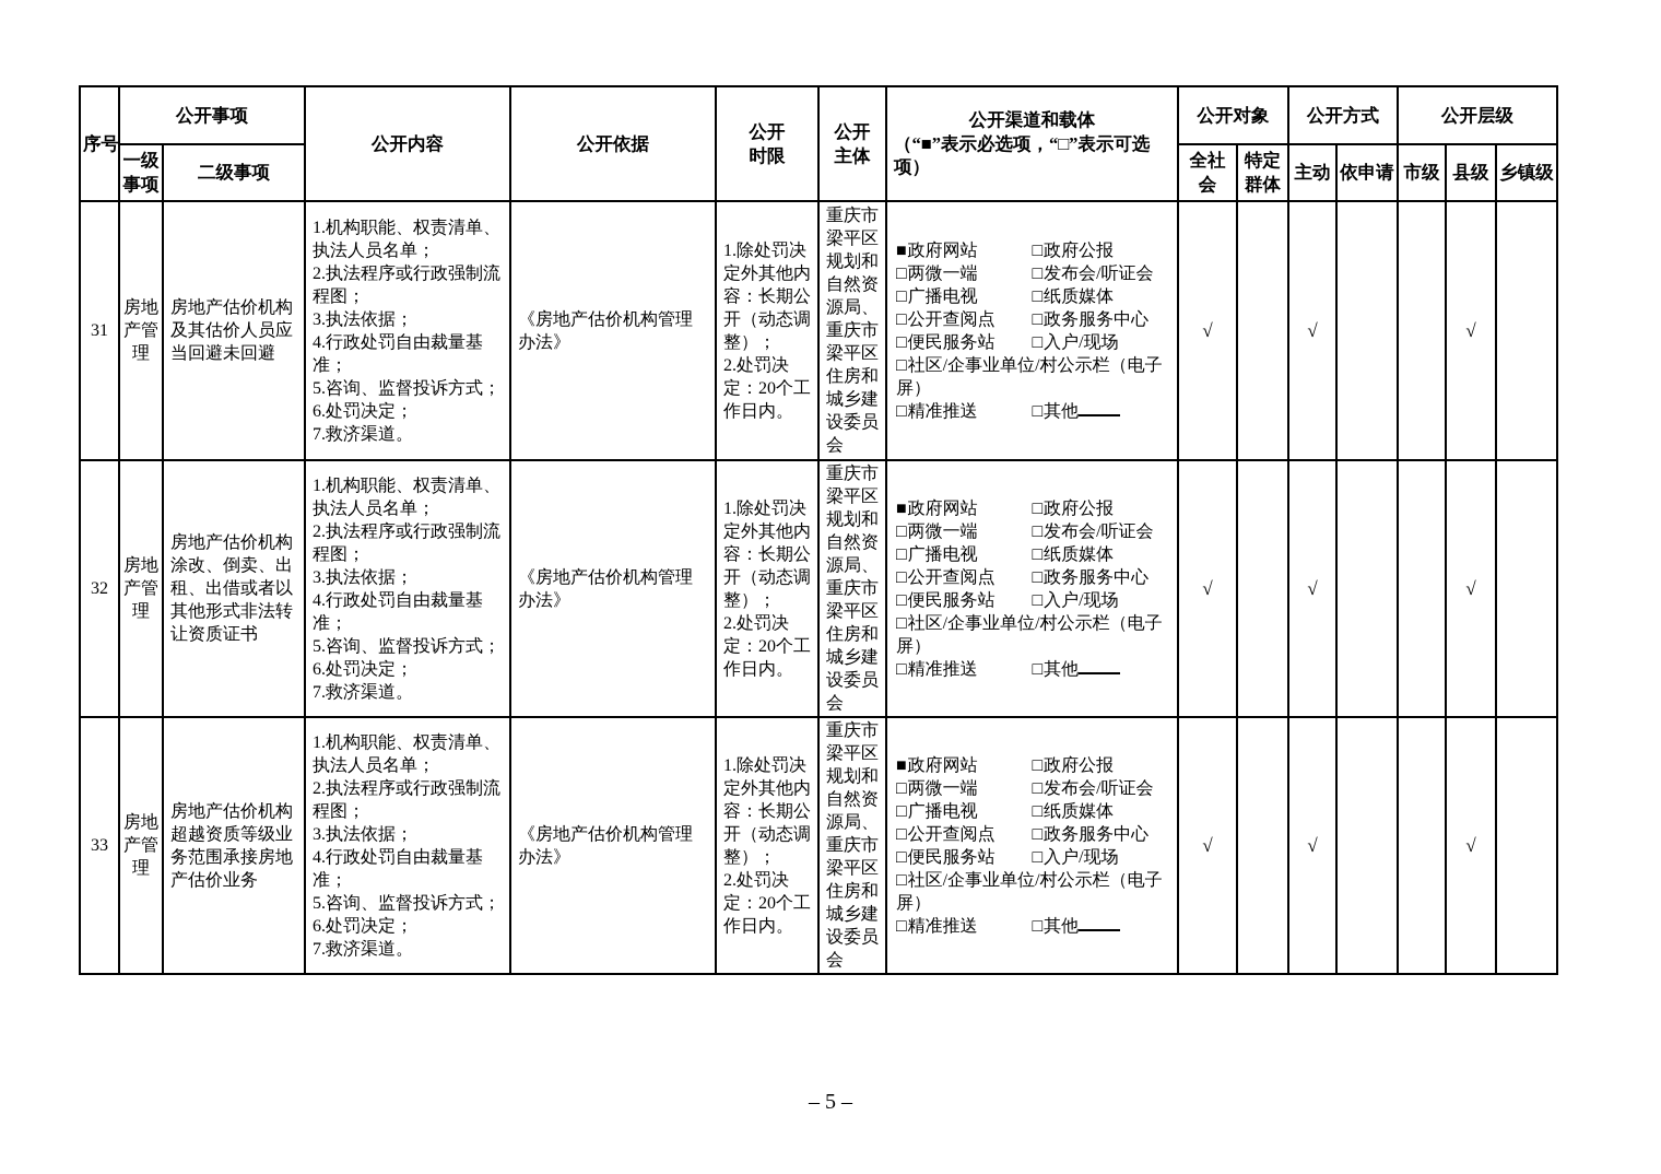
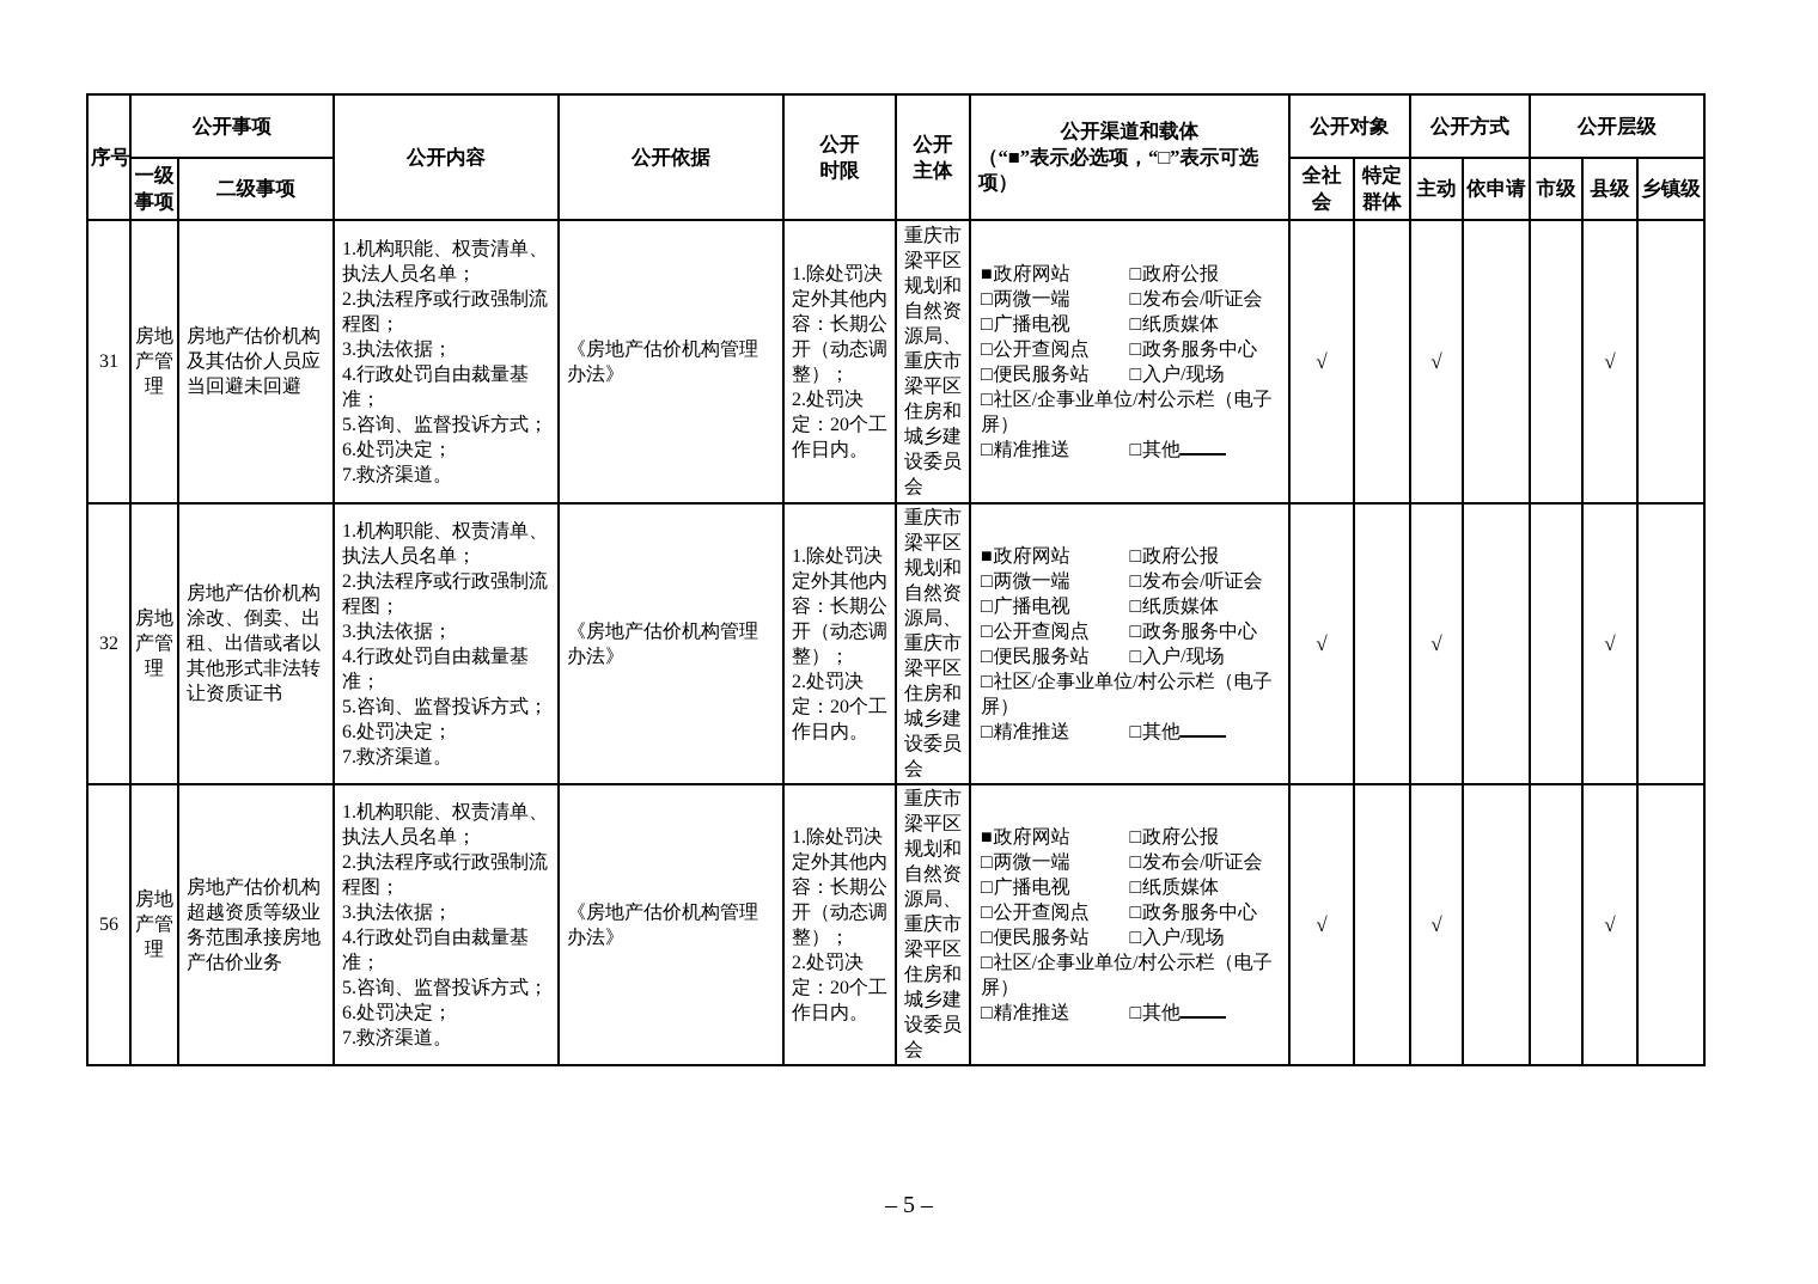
  序号	公开事项	公开内容	公开依据	公开时限	公开主体	公开渠道和载体 （“■”表示必选项，“□”表示可选项）	公开对象	公开方式	公开层级
  一级事项	二级事项	全社会	特定群体	主动	依申请	市级	县级	乡镇级
  31	房地产管理	房地产估价机构及其估价人员应当回避未回避	1.机构职能、权责清单、执法人员名单； 2.执法程序或行政强制流程图； 3.执法依据； 4.行政处罚自由裁量基准； 5.咨询、监督投诉方式； 6.处罚决定； 7.救济渠道。	《房地产估价机构管理办法》	1.除处罚决定外其他内容：长期公开（动态调整）； 2.处罚决定：20个工作日内。	重庆市梁平区规划和自然资源局、重庆市梁平区住房和城乡建设委员会	■政府网站 □政府公报□两微一端 □发布会/听证会□广播电视 □纸质媒体□公开查阅点 □政务服务中心□便民服务站 □入户/现场□社区/企事业单位/村公示栏（电子屏）□精准推送 □其他	√		√			√
  32	房地产管理	房地产估价机构涂改、倒卖、出租、出借或者以其他形式非法转让资质证书	1.机构职能、权责清单、执法人员名单； 2.执法程序或行政强制流程图； 3.执法依据； 4.行政处罚自由裁量基准； 5.咨询、监督投诉方式； 6.处罚决定； 7.救济渠道。	《房地产估价机构管理办法》	1.除处罚决定外其他内容：长期公开（动态调整）； 2.处罚决定：20个工作日内。	重庆市梁平区规划和自然资源局、重庆市梁平区住房和城乡建设委员会	■政府网站 □政府公报□两微一端 □发布会/听证会□广播电视 □纸质媒体□公开查阅点 □政务服务中心□便民服务站 □入户/现场□社区/企事业单位/村公示栏（电子屏）□精准推送 □其他	√		√			√
- 33	房地产管理	房地产估价机构超越资质等级业务范围承接房地产估价业务	1.机构职能、权责清单、执法人员名单； 2.执法程序或行政强制流程图； 3.执法依据； 4.行政处罚自由裁量基准； 5.咨询、监督投诉方式； 6.处罚决定； 7.救济渠道。	《房地产估价机构管理办法》	1.除处罚决定外其他内容：长期公开（动态调整）； 2.处罚决定：20个工作日内。	重庆市梁平区规划和自然资源局、重庆市梁平区住房和城乡建设委员会	■政府网站 □政府公报□两微一端 □发布会/听证会□广播电视 □纸质媒体□公开查阅点 □政务服务中心□便民服务站 □入户/现场□社区/企事业单位/村公示栏（电子屏）□精准推送 □其他	√		√			√
+ 56	房地产管理	房地产估价机构超越资质等级业务范围承接房地产估价业务	1.机构职能、权责清单、执法人员名单； 2.执法程序或行政强制流程图； 3.执法依据； 4.行政处罚自由裁量基准； 5.咨询、监督投诉方式； 6.处罚决定； 7.救济渠道。	《房地产估价机构管理办法》	1.除处罚决定外其他内容：长期公开（动态调整）； 2.处罚决定：20个工作日内。	重庆市梁平区规划和自然资源局、重庆市梁平区住房和城乡建设委员会	■政府网站 □政府公报□两微一端 □发布会/听证会□广播电视 □纸质媒体□公开查阅点 □政务服务中心□便民服务站 □入户/现场□社区/企事业单位/村公示栏（电子屏）□精准推送 □其他	√		√			√
  – 5 –
